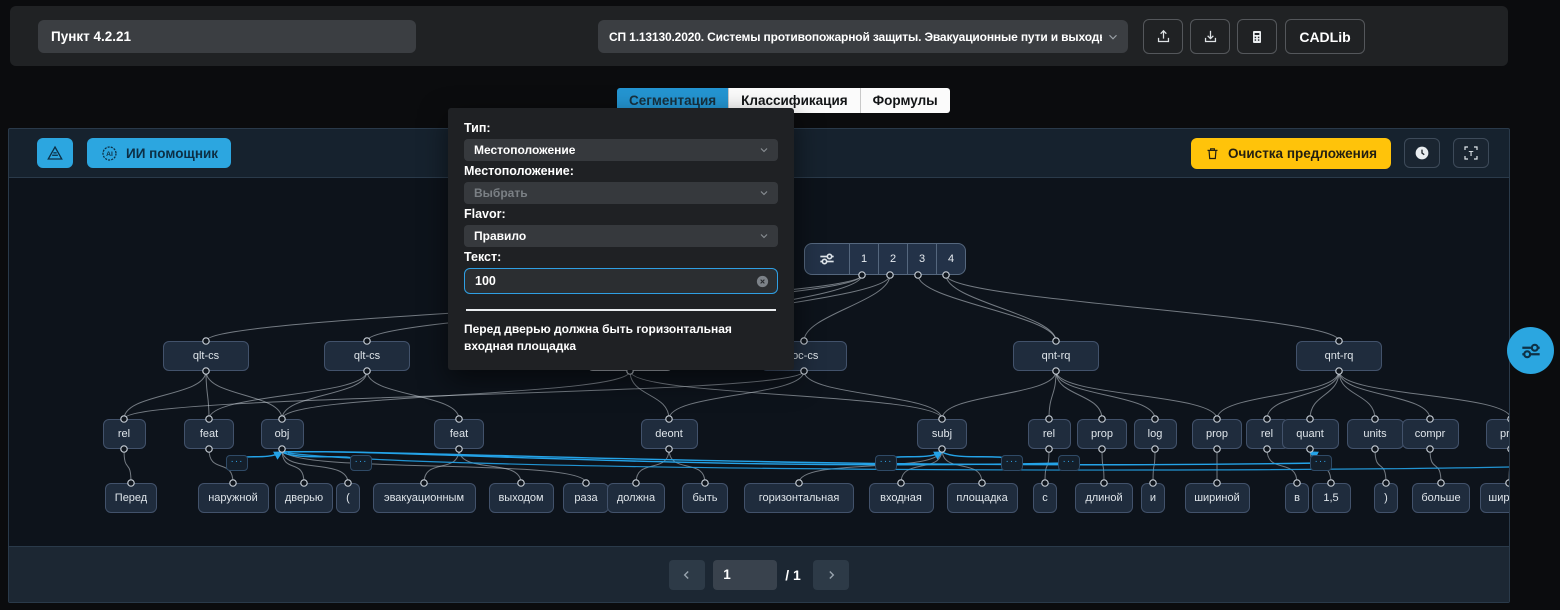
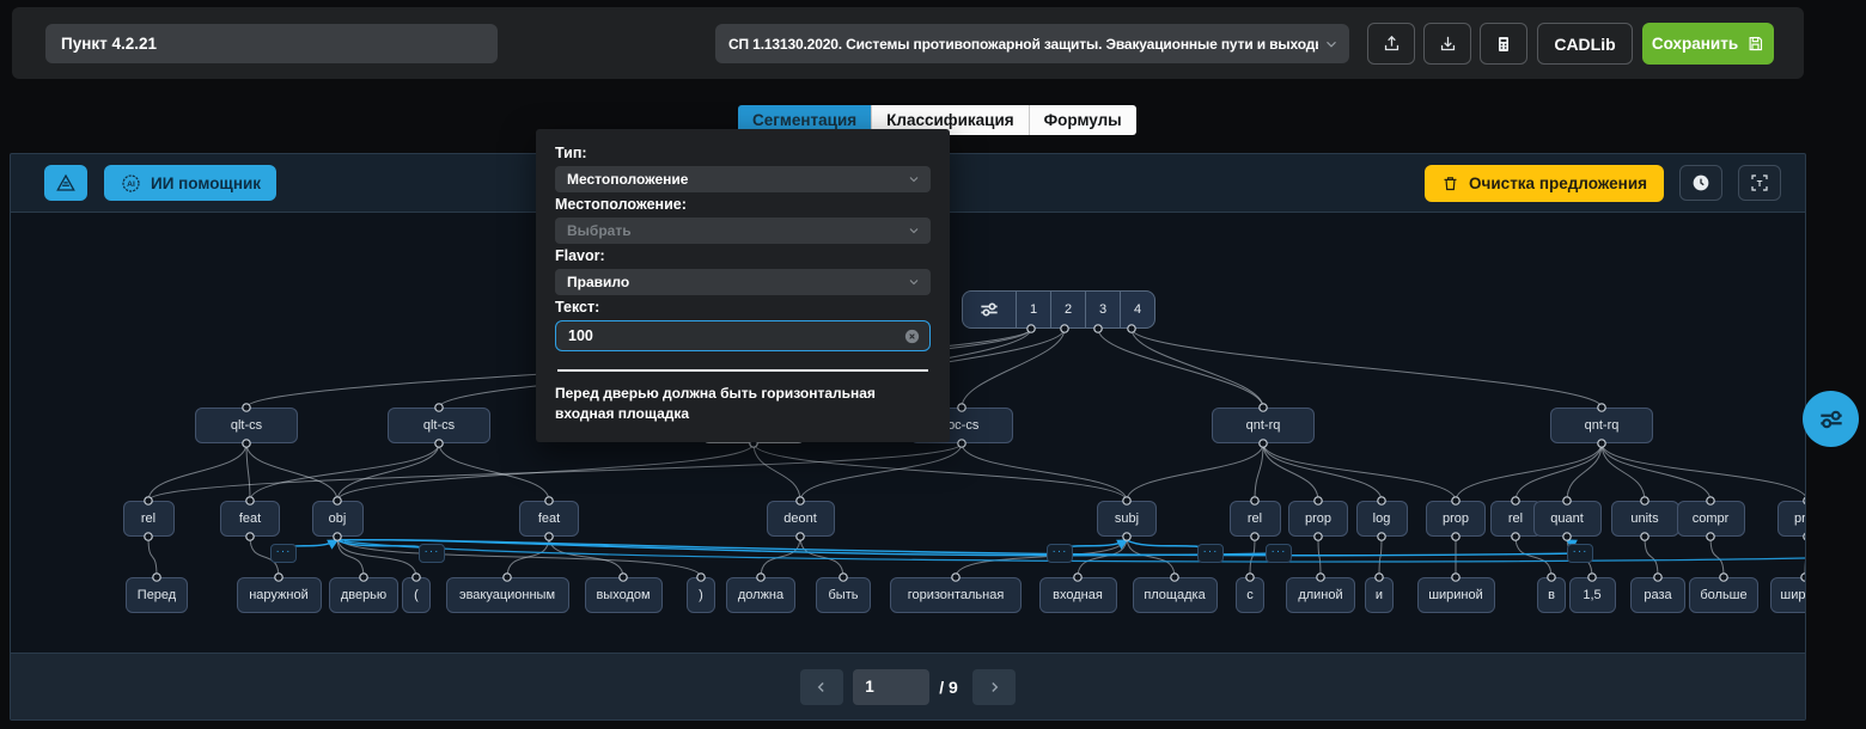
  Пункт 4.2.21
  СП 1.13130.2020. Системы противопожарной защиты. Эвакуационные пути и выход
  CADLib
+ Сохранить
  Сегментация
  Классификация
  Формулы
  ИИ помощник
  Очистка предложения
  T
  qlt-cs
  qlt-cs
  oc-cs
  qnt-rq
  qnt-rq
  rel
  feat
  obj
  feat
  deont
  subj
  rel
  prop
  log
  prop
  rel
  quant
  units
  compr
  Перед
  наружной
  дверью
  (
  эвакуационным
  выходом
- раза
+ )
  должна
  быть
  горизонтальная
  входная
  площадка
  с
  длиной
  и
  шириной
  в
  1,5
- )
+ раза
  больше
  ···
  ···
  ···
  ···
  ···
  ···
  1
  2
  3
  4
  1
- / 1
+ / 9
  Тип:
  Местоположение
  Местоположение:
  Выбрать
  Flavor:
  Правило
  Текст:
  100
  Перед дверью должна быть горизонтальная входная площадка
